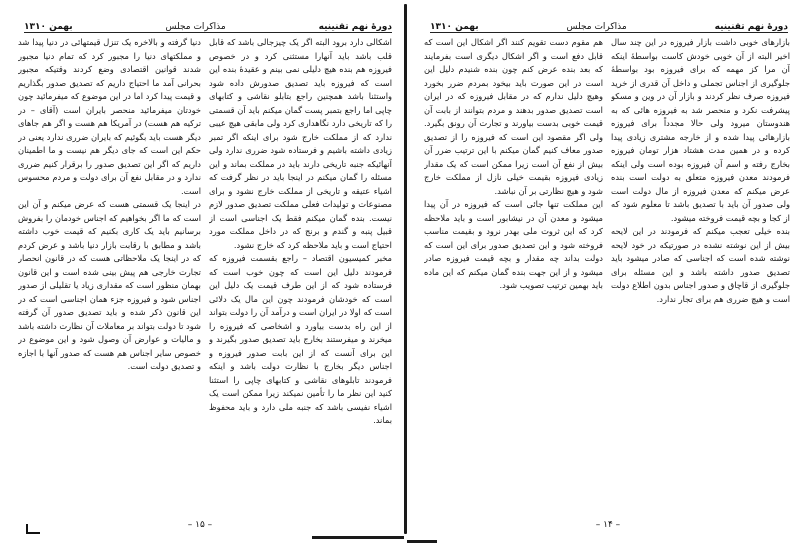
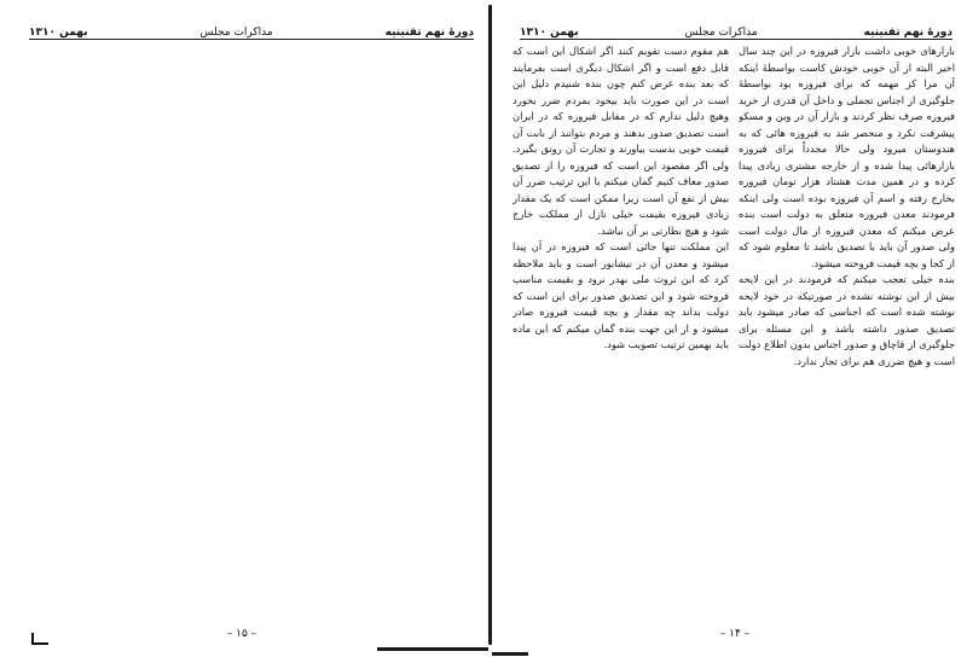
  دورهٔ نهم تقنینیه
  مذاکرات مجلس
  بهمن ۱۳۱۰
- اشکالی دارد برود البته اگر یک چیزجالی باشد که قابل قلب باشد باید آنهارا مستثنی کرد و در خصوص فیروزه هم بنده هیچ دلیلی نمی بینم و عقیدهٔ بنده این است که فیروزه باید تصدیق صدورش داده شود واستثنا باشد همچنین راجع بتابلو نقاشی و کتابهای چاپی اما راجع بتمبر پست گمان میکنم باید آن قسمتی را که تاریخی دارد نگاهداری کرد ولی مابقی هیچ عیبی ندارد که از مملکت خارج شود برای اینکه اگر تمبر زیادی داشته باشیم و فرستاده شود ضرری ندارد ولی آنهائیکه جنبه تاریخی دارند باید در مملکت بماند و این مسئله را گمان میکنم در اینجا باید در نظر گرفت که اشیاء عتیقه و تاریخی از مملکت خارج نشود و برای مصنوعات و تولیدات فعلی مملکت تصدیق صدور لازم نیست. بنده گمان میکنم فقط یک اجناسی است از قبیل پنبه و گندم و برنج که در داخل مملکت مورد احتیاج است و باید ملاحظه کرد که خارج نشود.
- مخبر کمیسیون اقتصاد – راجع بقسمت فیروزه که فرمودند دلیل این است که چون خوب است که فرستاده شود که از این طرف قیمت یک دلیل این است که خودشان فرمودند چون این مال یک دلائی است که اولا در ایران است و درآمد آن را دولت بتواند از این راه بدست بیاورد و اشخاصی که فیروزه را میخرند و میفرستند بخارج باید تصدیق صدور بگیرند و این برای آنست که از این بابت صدور فیروزه و اجناس دیگر بخارج با نظارت دولت باشد و اینکه فرمودند تابلوهای نقاشی و کتابهای چاپی را استثنا کنید این نظر ما را تأمین نمیکند زیرا ممکن است یک اشیاء نفیسی باشد که جنبه ملی دارد و باید محفوظ بماند.
- دنیا گرفته و بالاخره یک تنزل قیمتهائی در دنیا پیدا شد و مملکتهای دنیا را مجبور کرد که تمام دنیا مجبور شدند قوانین اقتصادی وضع کردند وقتیکه مجبور بحرانی آمد ما احتیاج داریم که تصدیق صدور بگذاریم و قیمت پیدا کرد اما در این موضوع که میفرمائید چون خودتان میفرمائید منحصر بایران است (آقای – در ترکیه هم هست) در آمریکا هم هست و اگر هم جاهای دیگر هست باید بگوئیم که بایران ضرری ندارد یعنی در حکم این است که جای دیگر هم نیست و ما اطمینان داریم که اگر این تصدیق صدور را برقرار کنیم ضرری ندارد و در مقابل نفع آن برای دولت و مردم محسوس است.
- در اینجا یک قسمتی هست که عرض میکنم و آن این است که ما اگر بخواهیم که اجناس خودمان را بفروش برسانیم باید یک کاری بکنیم که قیمت خوب داشته باشد و مطابق با رقابت بازار دنیا باشد و عرض کردم که در اینجا یک ملاحظاتی هست که در قانون انحصار تجارت خارجی هم پیش بینی شده است و این قانون بهمان منظور است که مقداری زیاد یا تقلیلی از صدور اجناس شود و فیروزه جزء همان اجناسی است که در این قانون ذکر شده و باید تصدیق صدور آن گرفته شود تا دولت بتواند بر معاملات آن نظارت داشته باشد و مالیات و عوارض آن وصول شود و این موضوع در خصوص سایر اجناس هم هست که صدور آنها با اجازه و تصدیق دولت است.
  – ۱۵ –
  دورهٔ نهم تقنینیه
  مذاکرات مجلس
  بهمن ۱۳۱۰
  بازارهای خوبی داشت بازار فیروزه در این چند سال اخیر البته از آن خوبی خودش کاست بواسطهٔ اینکه آن مرا کز مهمه که برای فیروزه بود بواسطهٔ جلوگیری از اجناس تجملی و داخل آن قدری از خرید فیروزه صرف نظر کردند و بازار آن در وین و مسکو پیشرفت نکرد و منحصر شد به فیروزه هائی که به هندوستان میرود ولی حالا مجدداً برای فیروزه بازارهائی پیدا شده و از خارجه مشتری زیادی پیدا کرده و در همین مدت هشتاد هزار تومان فیروزه بخارج رفته و اسم آن فیروزه بوده است ولی اینکه فرمودند معدن فیروزه متعلق به دولت است بنده عرض میکنم که معدن فیروزه از مال دولت است ولی صدور آن باید با تصدیق باشد تا معلوم شود که از کجا و بچه قیمت فروخته میشود.
  بنده خیلی تعجب میکنم که فرمودند در این لایحه بیش از این نوشته نشده در صورتیکه در خود لایحه نوشته شده است که اجناسی که صادر میشود باید تصدیق صدور داشته باشد و این مسئله برای جلوگیری از قاچاق و صدور اجناس بدون اطلاع دولت است و هیچ ضرری هم برای تجار ندارد.
  هم مقوم دست تقویم کنند اگر اشکال این است که قابل دفع است و اگر اشکال دیگری است بفرمایند که بعد بنده عرض کنم چون بنده شنیدم دلیل این است در این صورت باید بیخود بمردم ضرر بخورد وهیچ دلیل ندارم که در مقابل فیروزه که در ایران است تصدیق صدور بدهند و مردم بتوانند از بابت آن قیمت خوبی بدست بیاورند و تجارت آن رونق بگیرد. ولی اگر مقصود این است که فیروزه را از تصدیق صدور معاف کنیم گمان میکنم با این ترتیب ضرر آن بیش از نفع آن است زیرا ممکن است که یک مقدار زیادی فیروزه بقیمت خیلی نازل از مملکت خارج شود و هیچ نظارتی بر آن نباشد.
  این مملکت تنها جائی است که فیروزه در آن پیدا میشود و معدن آن در نیشابور است و باید ملاحظه کرد که این ثروت ملی بهدر نرود و بقیمت مناسب فروخته شود و این تصدیق صدور برای این است که دولت بداند چه مقدار و بچه قیمت فیروزه صادر میشود و از این جهت بنده گمان میکنم که این ماده باید بهمین ترتیب تصویب شود.
  – ۱۴ –
